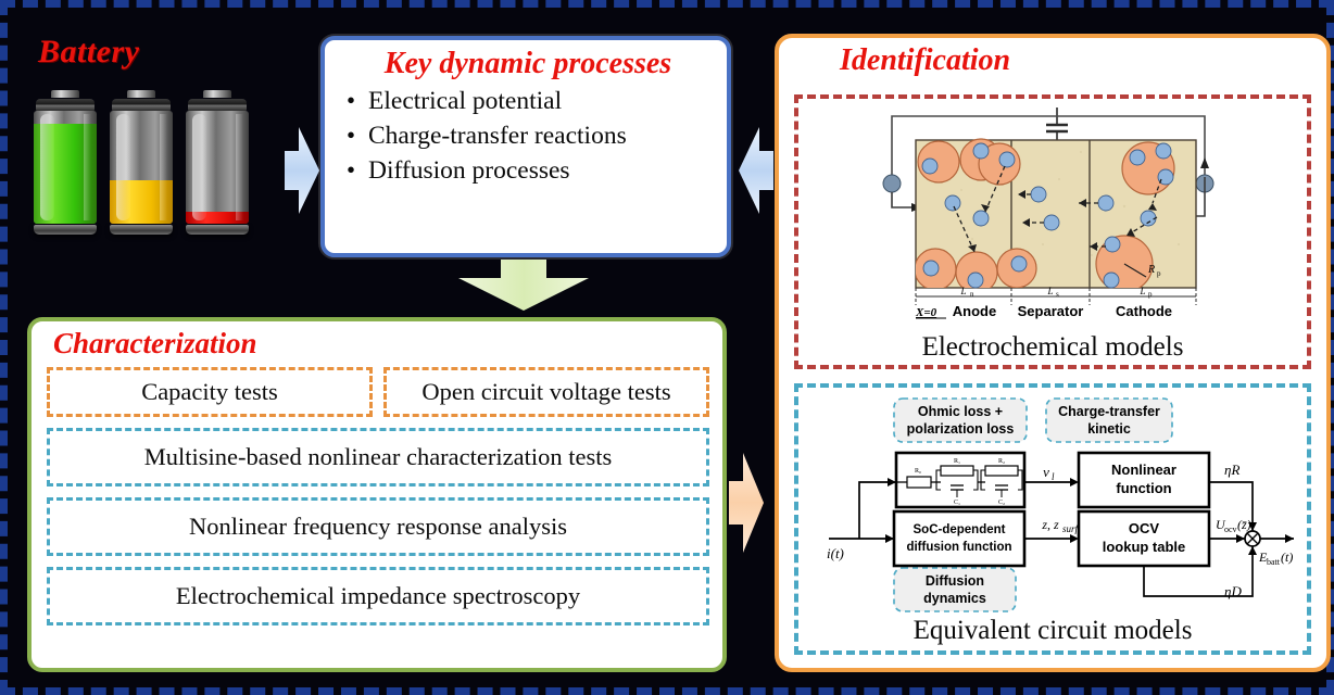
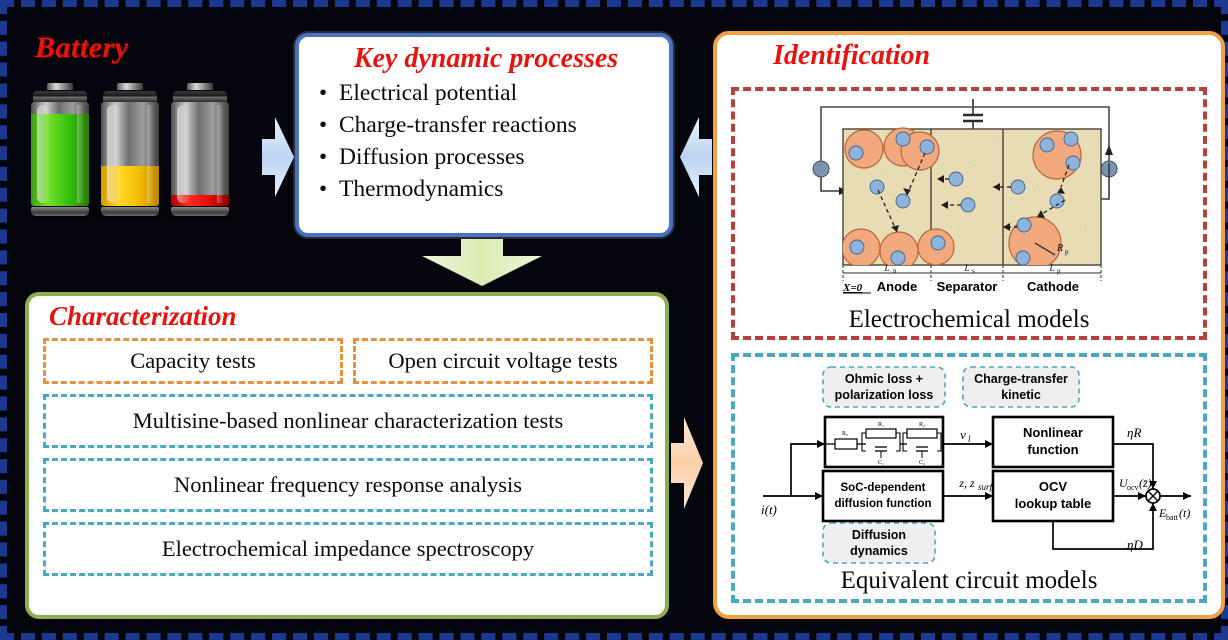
  Battery
  Key dynamic processes
  Electrical potential
  Charge-transfer reactions
  Diffusion processes
+ Thermodynamics
  Characterization
  Capacity tests
  Open circuit voltage tests
  Multisine-based nonlinear characterization tests
  Nonlinear frequency response analysis
  Electrochemical impedance spectroscopy
  Identification
  R
  p
  L
  n
  L
  s
  L
  p
  X=0
  Anode
  Separator
  Cathode
  Electrochemical models
  Ohmic loss +
  polarization loss
  Charge-transfer
  kinetic
  Diffusion
  dynamics
  Nonlinear
  function
  SoC-dependent
  diffusion function
  OCV
  lookup table
  v
  l
  ηR
  ηD
  z, z
  surf
  U
  ocv
  (z̄)
  E
  batt
  (t)
  i(t)
  Equivalent circuit models
